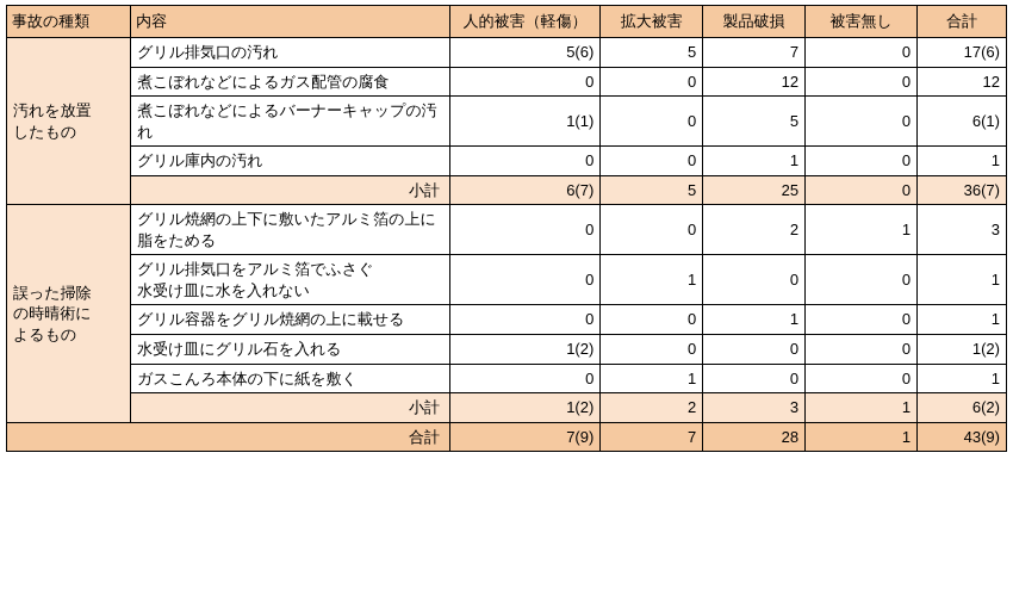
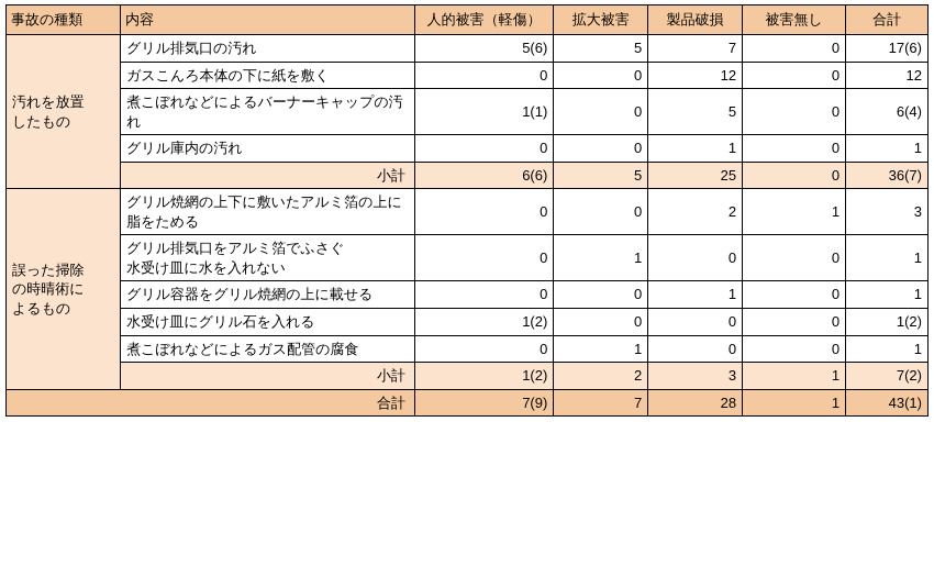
  事故の種類	内容	人的被害（軽傷）	拡大被害	製品破損	被害無し	合計
  汚れを放置 したもの	グリル排気口の汚れ	5(6)	5	7	0	17(6)
- 煮こぼれなどによるガス配管の腐食	0	0	12	0	12
+ ガスこんろ本体の下に紙を敷く	0	0	12	0	12
- 煮こぼれなどによるバーナーキャップの汚れ	1(1)	0	5	0	6(1)
+ 煮こぼれなどによるバーナーキャップの汚れ	1(1)	0	5	0	6(4)
  グリル庫内の汚れ	0	0	1	0	1
- 小計	6(7)	5	25	0	36(7)
+ 小計	6(6)	5	25	0	36(7)
  誤った掃除 の時晴術に よるもの	グリル焼網の上下に敷いたアルミ箔の上に脂をためる	0	0	2	1	3
  グリル排気口をアルミ箔でふさぐ 水受け皿に水を入れない	0	1	0	0	1
  グリル容器をグリル焼網の上に載せる	0	0	1	0	1
  水受け皿にグリル石を入れる	1(2)	0	0	0	1(2)
- ガスこんろ本体の下に紙を敷く	0	1	0	0	1
+ 煮こぼれなどによるガス配管の腐食	0	1	0	0	1
- 小計	1(2)	2	3	1	6(2)
+ 小計	1(2)	2	3	1	7(2)
- 合計	7(9)	7	28	1	43(9)
+ 合計	7(9)	7	28	1	43(1)
